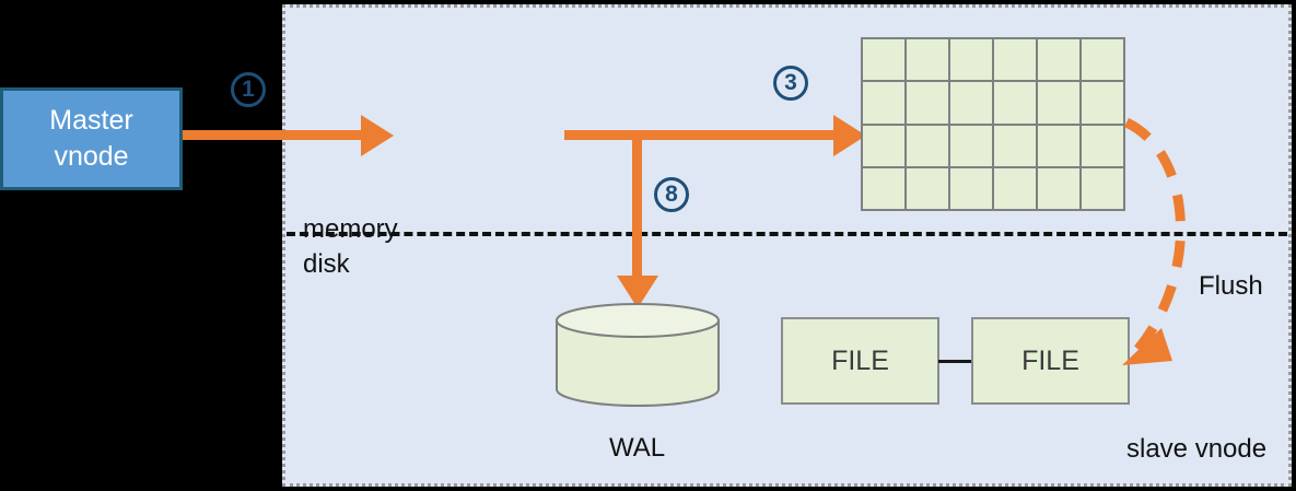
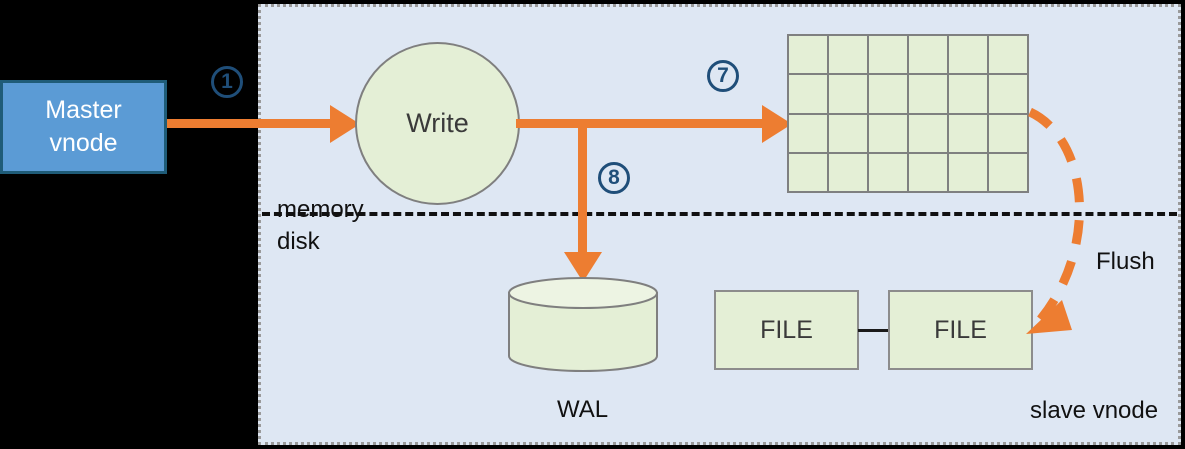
  Master
  vnode
+ Write
  FILE
  FILE
  1
  8
- 3
+ 7
  memory
  disk
  WAL
  Flush
  slave vnode
